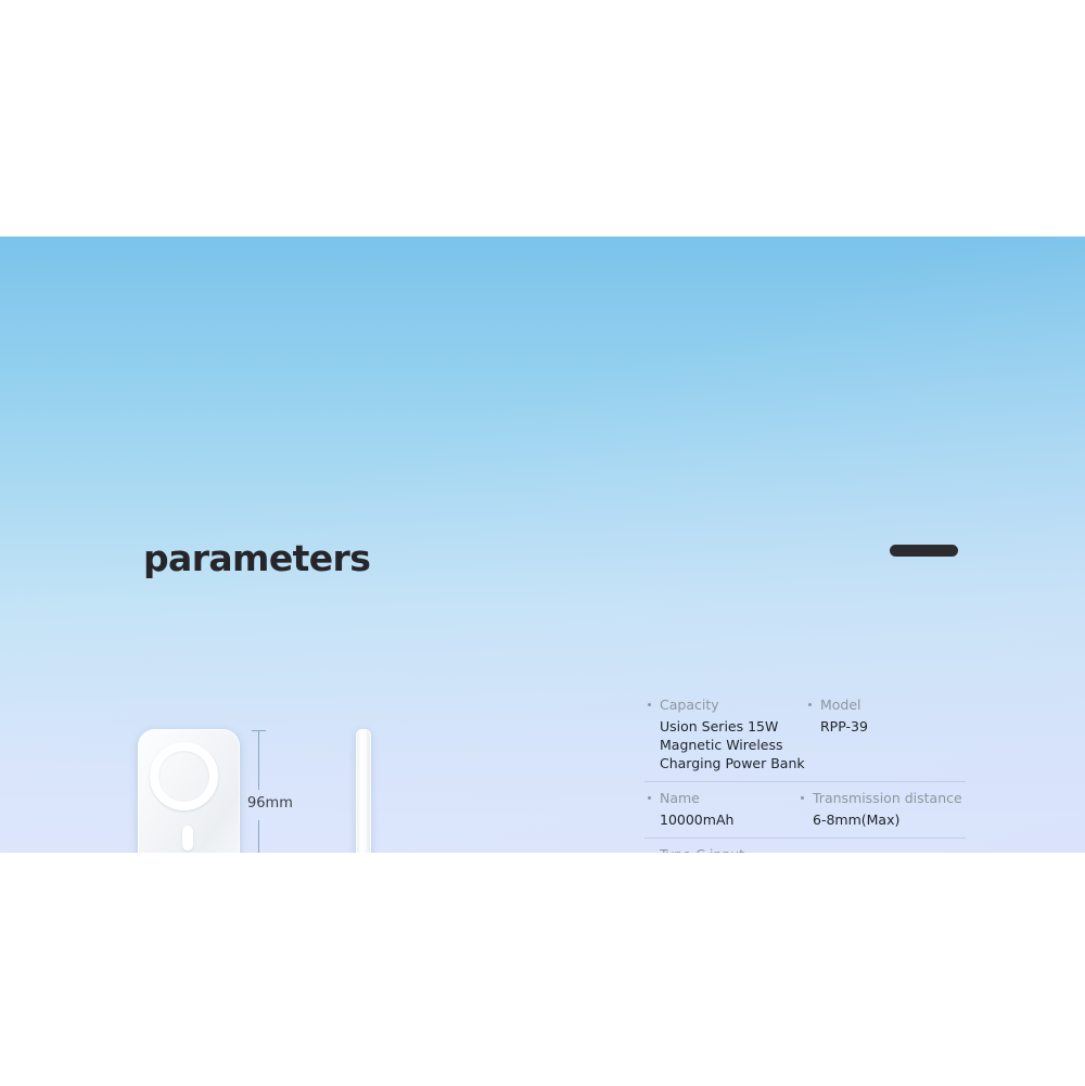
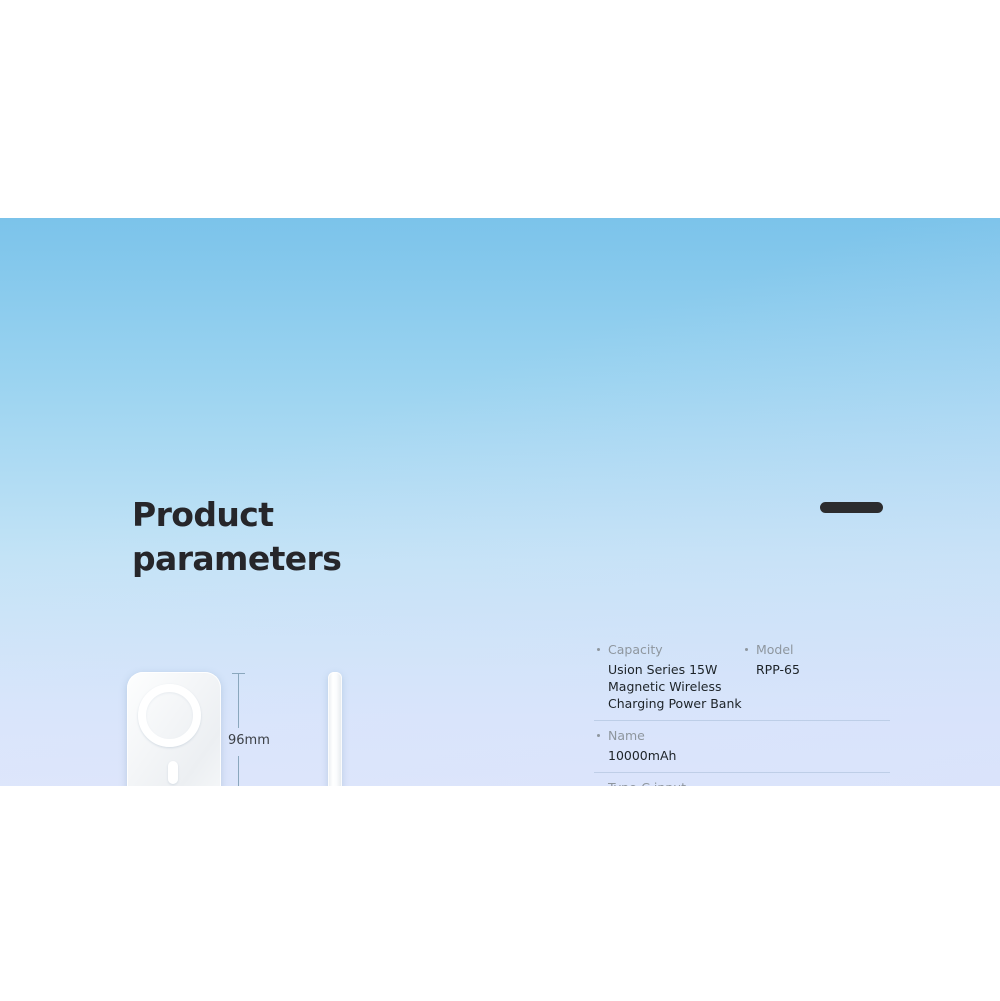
+ Product
  parameters
  96mm
  Capacity
  Model
  Usion Series 15W Magnetic Wireless Charging Power Bank
- RPP-39
+ RPP-65
  Name
  10000mAh
- Transmission distance
- 6-8mm(Max)
